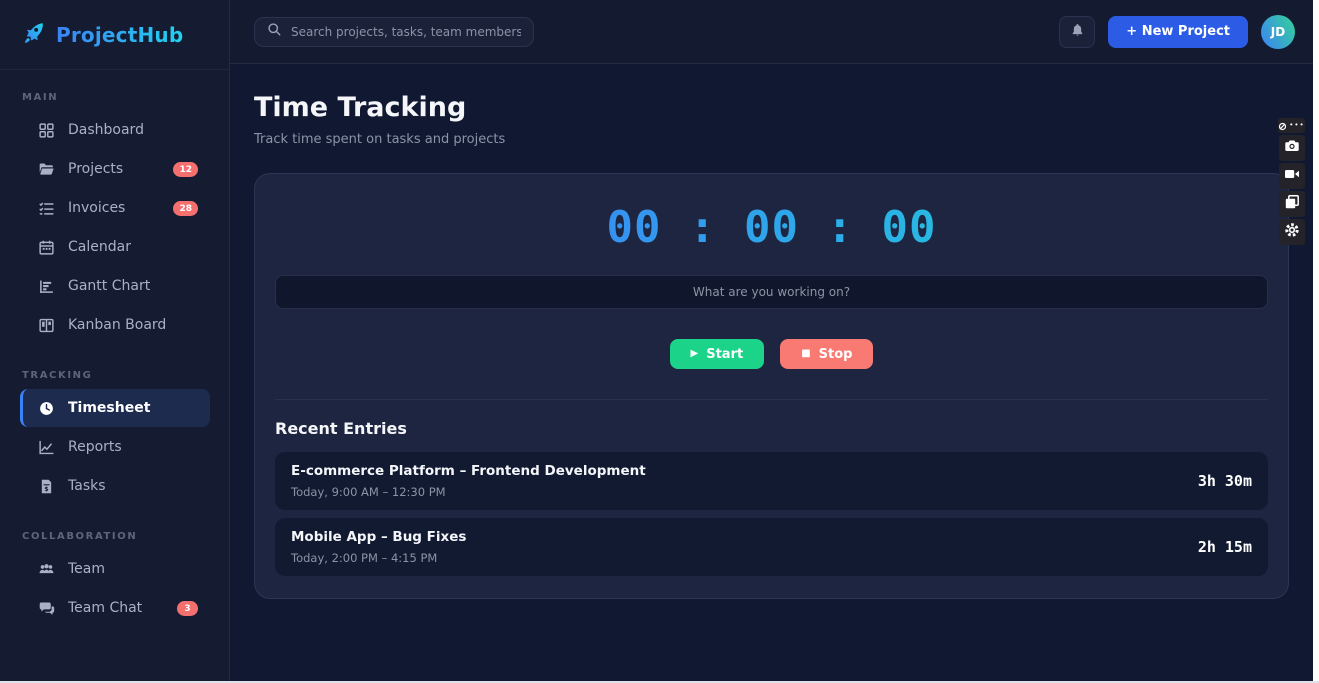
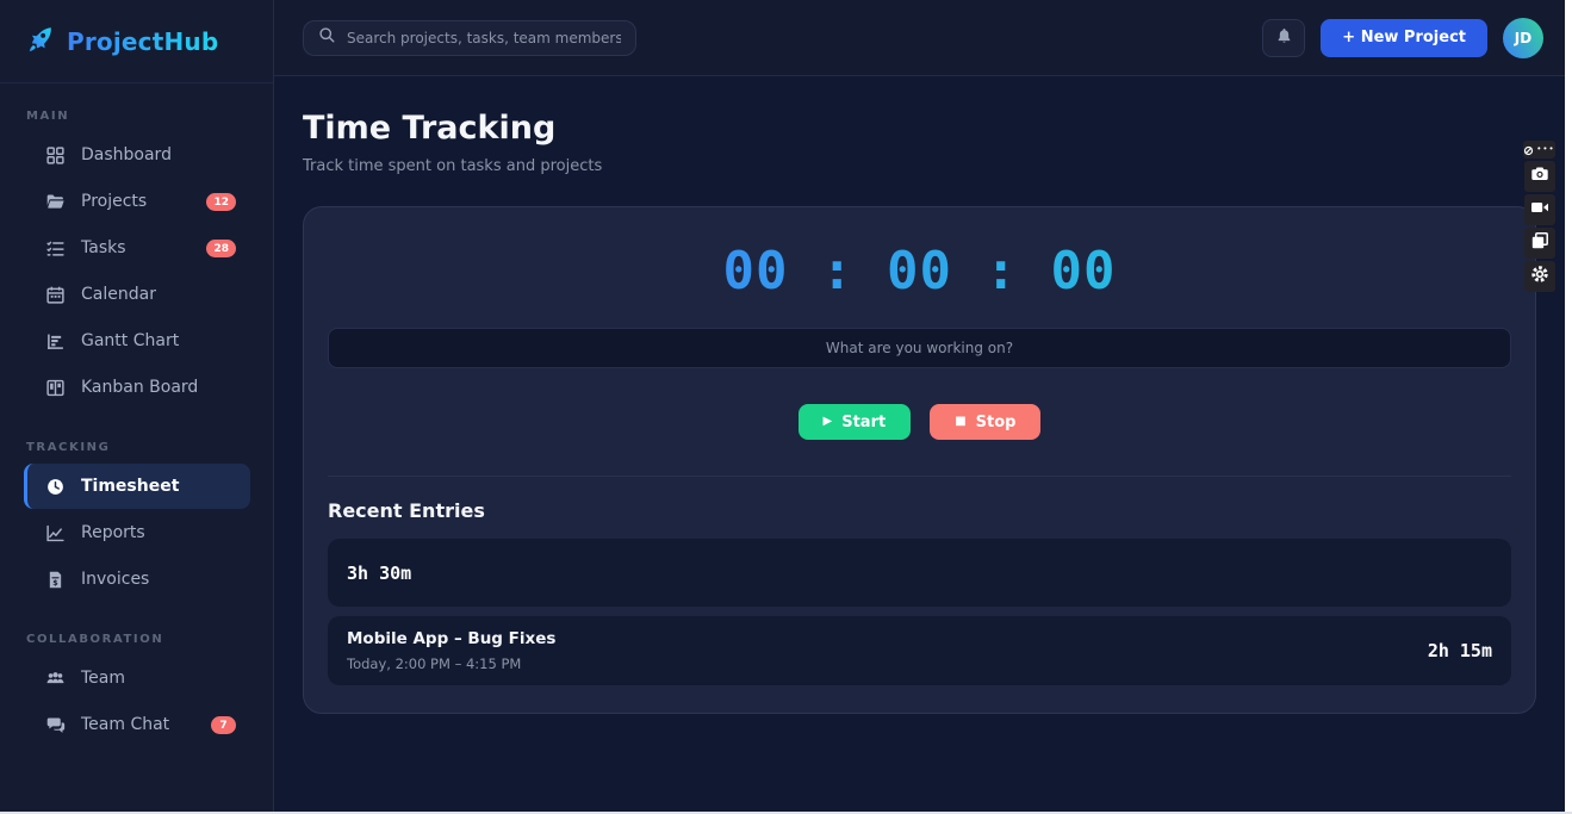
  ProjectHub
  MAIN
  Dashboard
  Projects
  12
- Invoices
+ Tasks
  28
  Calendar
  Gantt Chart
  Kanban Board
  TRACKING
  Timesheet
  Reports
  $
- Tasks
+ Invoices
  COLLABORATION
  Team
  Team Chat
- 3
+ 7
  Search projects, tasks, team members
  + New Project
  JD
  Time Tracking
  Track time spent on tasks and projects
  00 : 00 : 00
  What are you working on?
  ▶
  Start
  ■
  Stop
  Recent Entries
- E-commerce Platform – Frontend Development
- Today, 9:00 AM – 12:30 PM
  3h 30m
  Mobile App – Bug Fixes
  Today, 2:00 PM – 4:15 PM
  2h 15m
  •••
